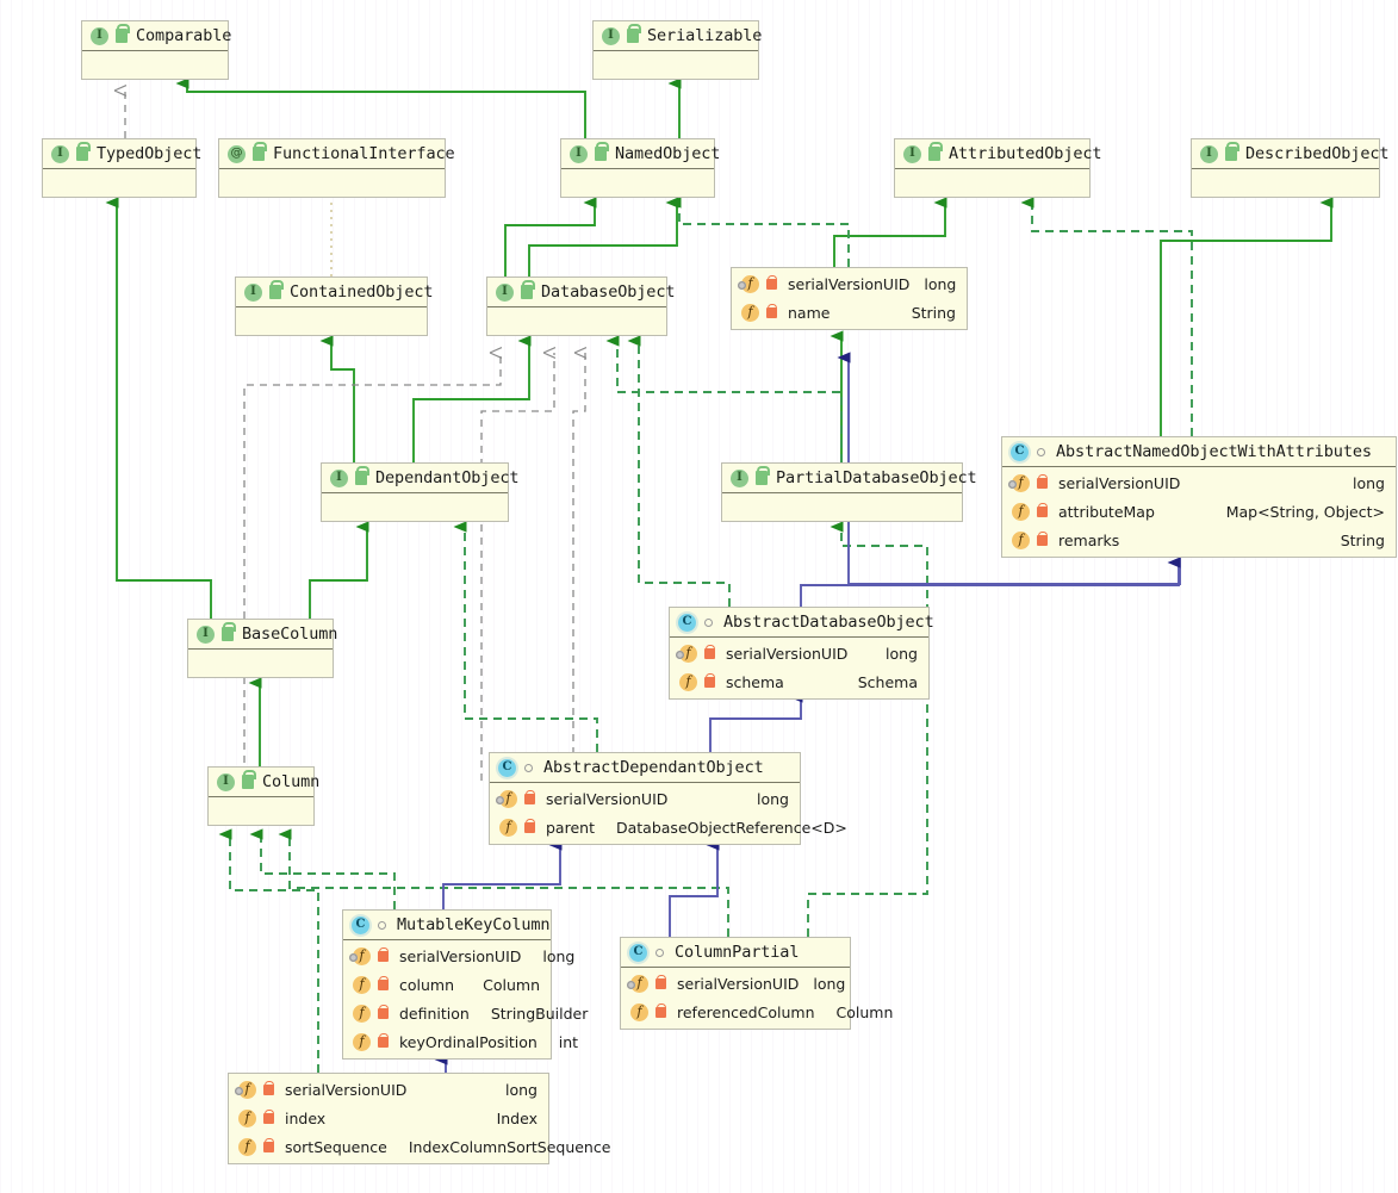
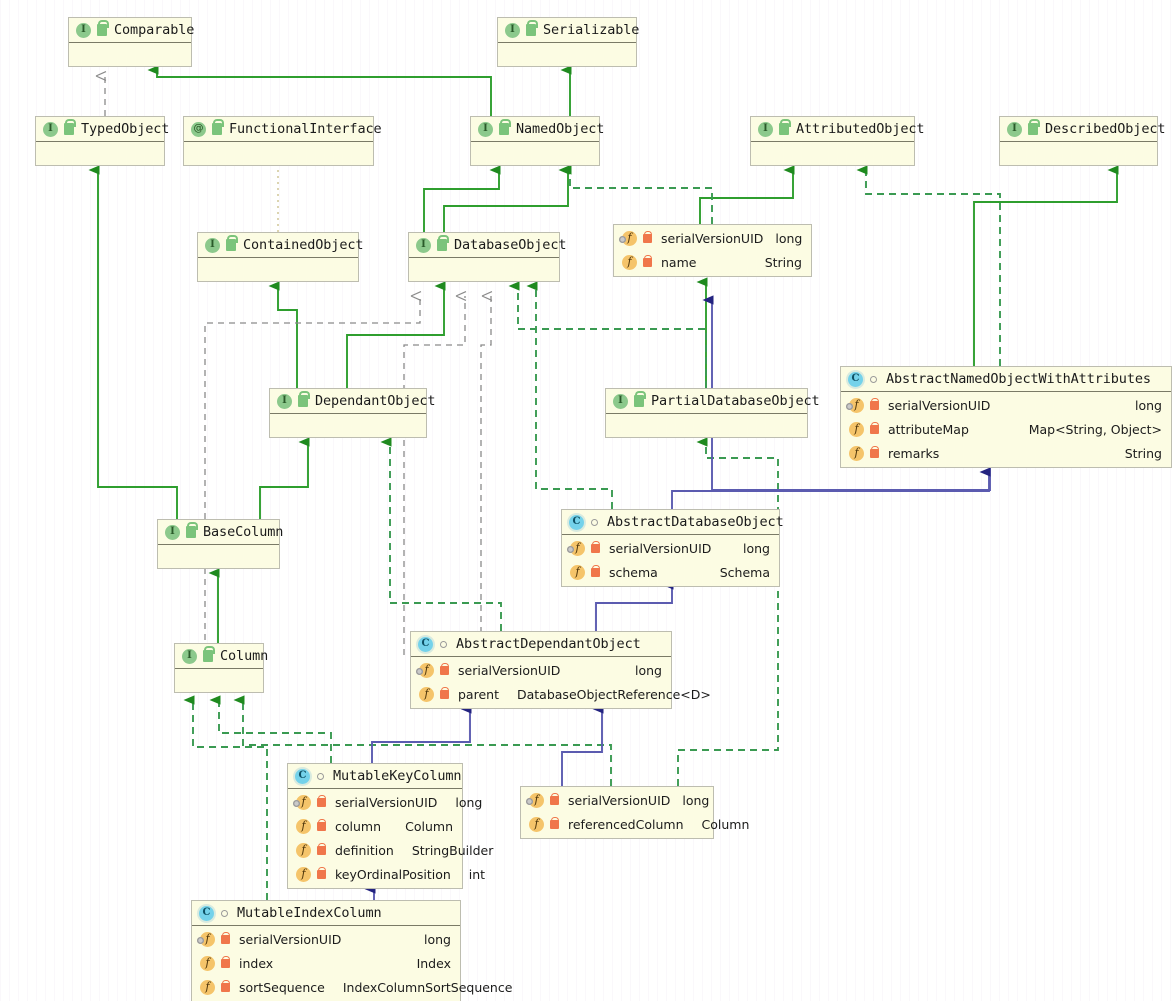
  Comparable
  Serializable
  TypedObject
  FunctionalInterface
  NamedObject
  AttributedObject
  DescribedObject
  ContainedObject
  DatabaseObject
  serialVersionUID
  long
  name
  String
  AbstractNamedObjectWithAttributes
  serialVersionUID
  long
  attributeMap
  Map<String, Object>
  remarks
  String
  DependantObject
  PartialDatabaseObject
  BaseColumn
  AbstractDatabaseObject
  serialVersionUID
  long
  schema
  Schema
  Column
  AbstractDependantObject
  serialVersionUID
  long
  parent
  DatabaseObjectReference<D>
  MutableKeyColumn
  serialVersionUID
  long
  column
  Column
  definition
  StringBuilder
  keyOrdinalPosition
  int
- ColumnPartial
  serialVersionUID
  long
  referencedColumn
  Column
+ MutableIndexColumn
  serialVersionUID
  long
  index
  Index
  sortSequence
  IndexColumnSortSequence
